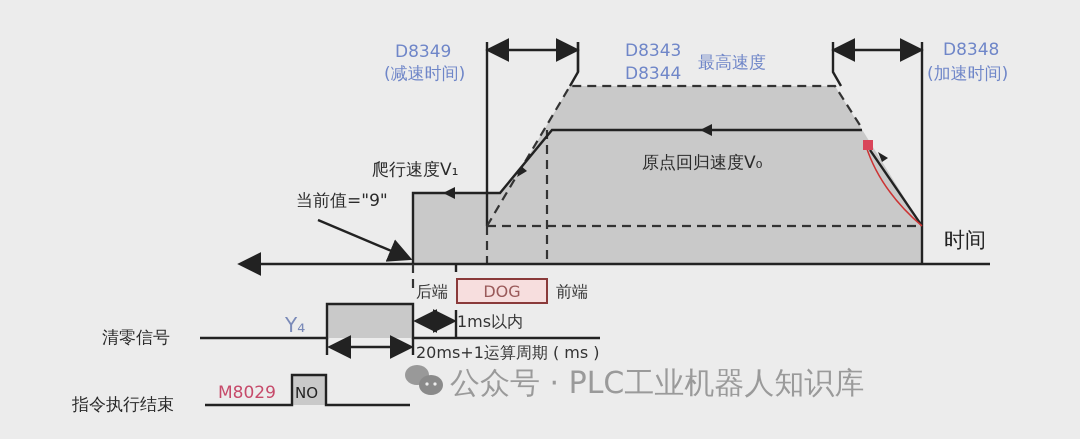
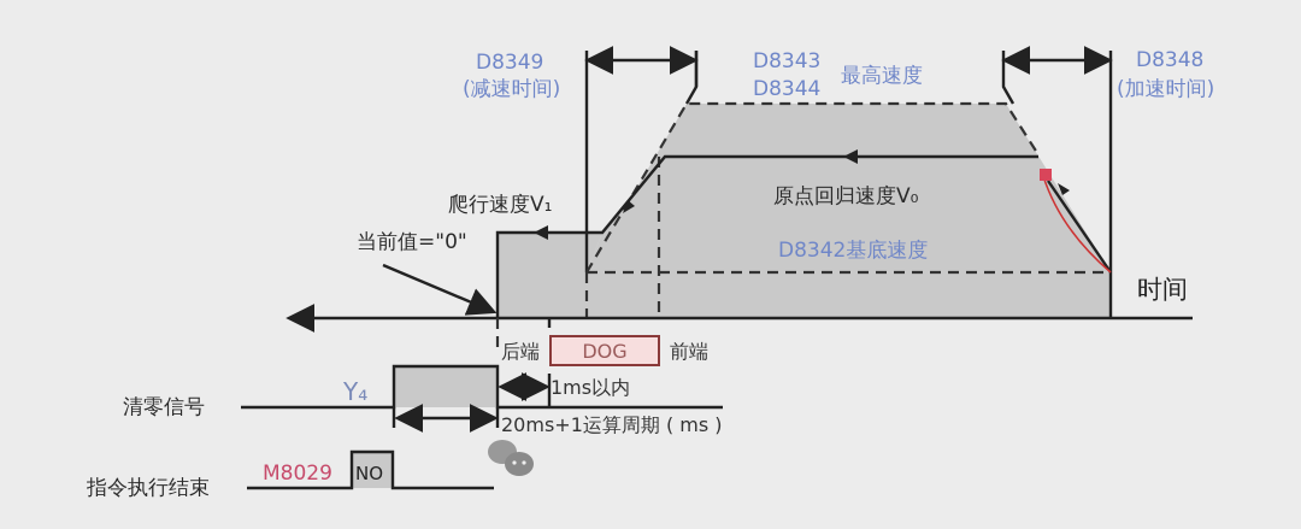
  DOG
  后端
  前端
  NO
  D8349
  (减速时间)
  D8343
  D8344
  最高速度
  D8348
  (加速时间)
  爬行速度V₁
- 当前值="9"
+ 当前值="0"
  原点回归速度V₀
+ D8342基底速度
  时间
  清零信号
  Y₄
  1ms以内
  20ms+1运算周期 ( ms )
  指令执行结束
  M8029
- 公众号 · PLC工业机器人知识库
